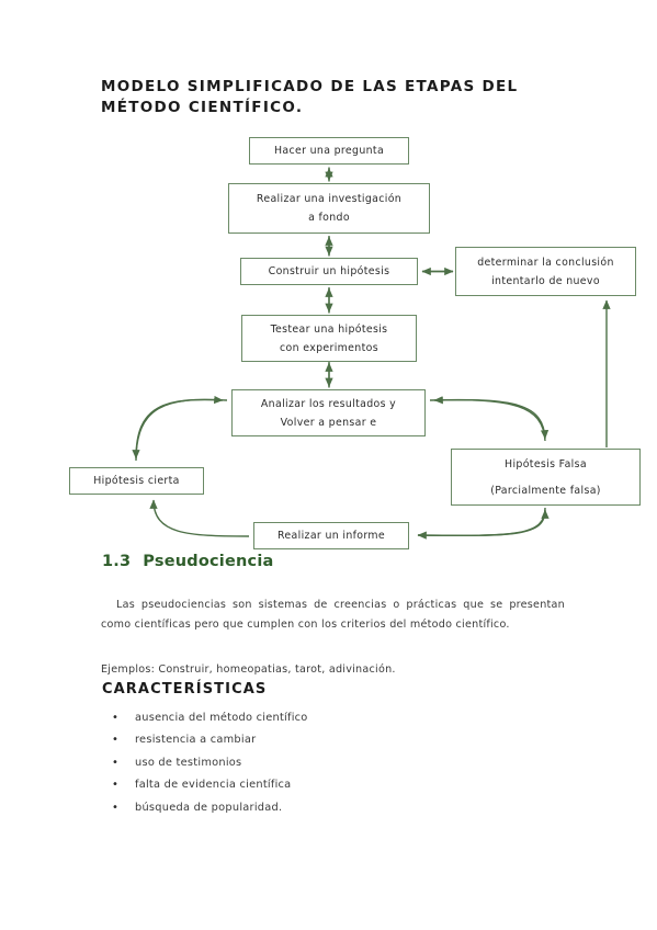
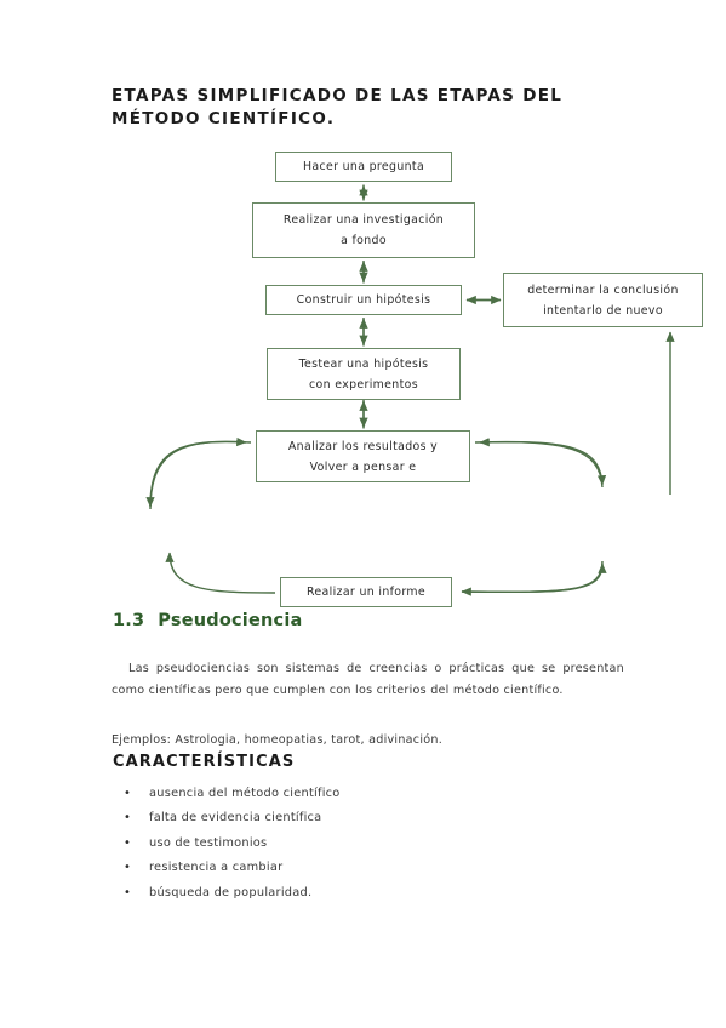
- MODELO SIMPLIFICADO DE LAS ETAPAS DEL MÉTODO CIENTÍFICO.
+ ETAPAS SIMPLIFICADO DE LAS ETAPAS DEL MÉTODO CIENTÍFICO.
  Hacer una pregunta
  Realizar una investigación
  a fondo
  Construir un hipótesis
  determinar la conclusión
  intentarlo de nuevo
  Testear una hipótesis
  con experimentos
  Analizar los resultados y
  Volver a pensar e
- Hipótesis cierta
- Hipótesis Falsa
- (Parcialmente falsa)
  Realizar un informe
  1.3 Pseudociencia
  Las pseudociencias son sistemas de creencias o prácticas que se presentan como científicas pero que cumplen con los criterios del método científico.
- Ejemplos: Construir, homeopatias, tarot, adivinación.
+ Ejemplos: Astrologia, homeopatias, tarot, adivinación.
  CARACTERÍSTICAS
  ausencia del método científico
- resistencia a cambiar
+ falta de evidencia científica
  uso de testimonios
- falta de evidencia científica
+ resistencia a cambiar
  búsqueda de popularidad.
